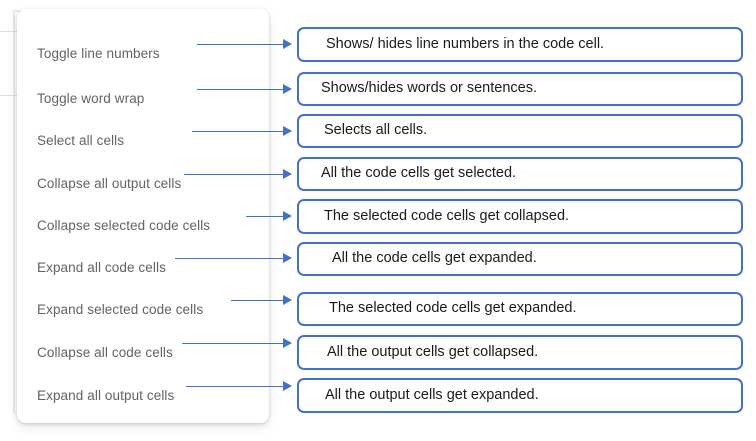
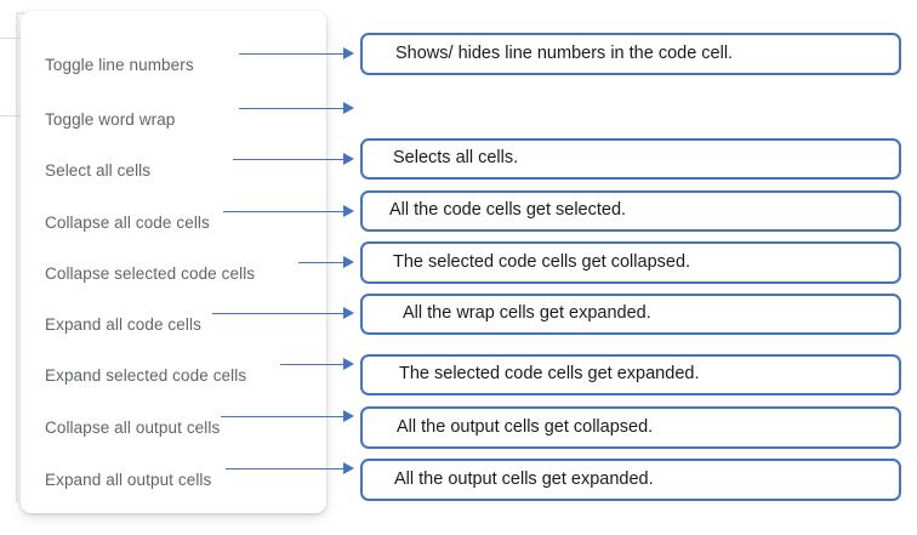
  Toggle line numbers
  Toggle word wrap
  Select all cells
- Collapse all output cells
+ Collapse all code cells
  Collapse selected code cells
  Expand all code cells
  Expand selected code cells
- Collapse all code cells
+ Collapse all output cells
  Expand all output cells
  Shows/ hides line numbers in the code cell.
- Shows/hides words or sentences.
  Selects all cells.
  All the code cells get selected.
  The selected code cells get collapsed.
- All the code cells get expanded.
+ All the wrap cells get expanded.
  The selected code cells get expanded.
  All the output cells get collapsed.
  All the output cells get expanded.
